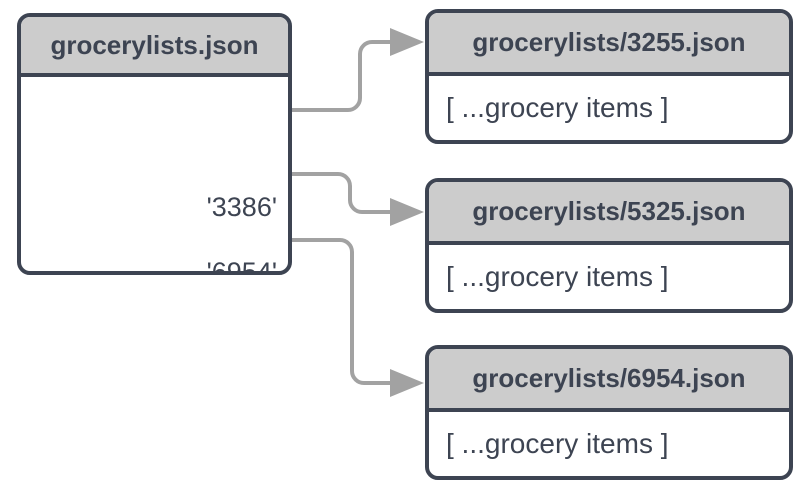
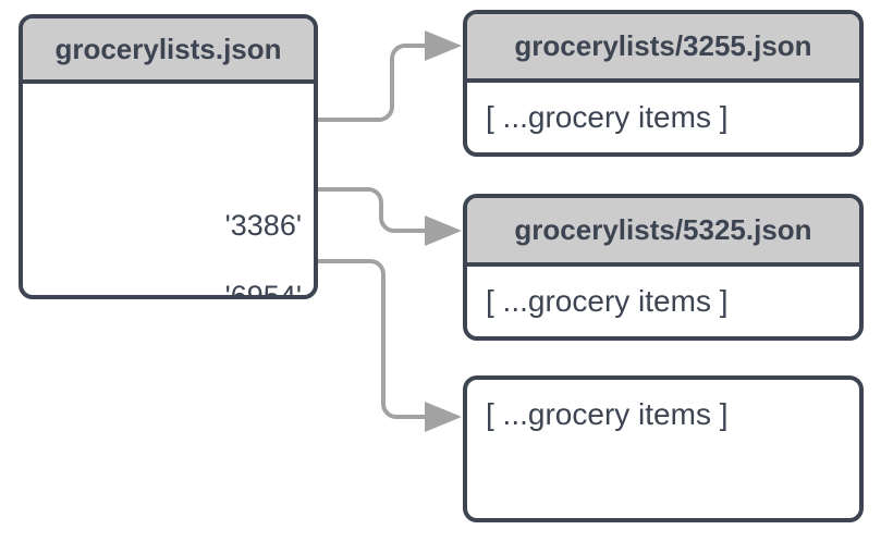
  grocerylists.json
  '3386'
  grocerylists/3255.json
  [ ...grocery items ]
  grocerylists/5325.json
  [ ...grocery items ]
- grocerylists/6954.json
  [ ...grocery items ]
